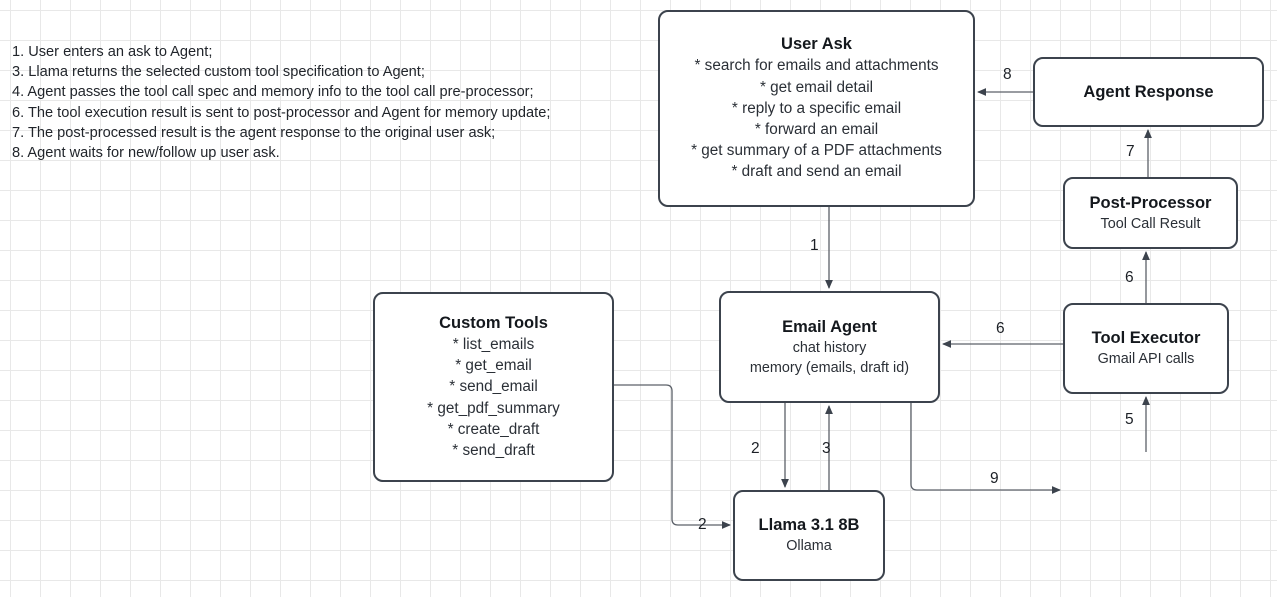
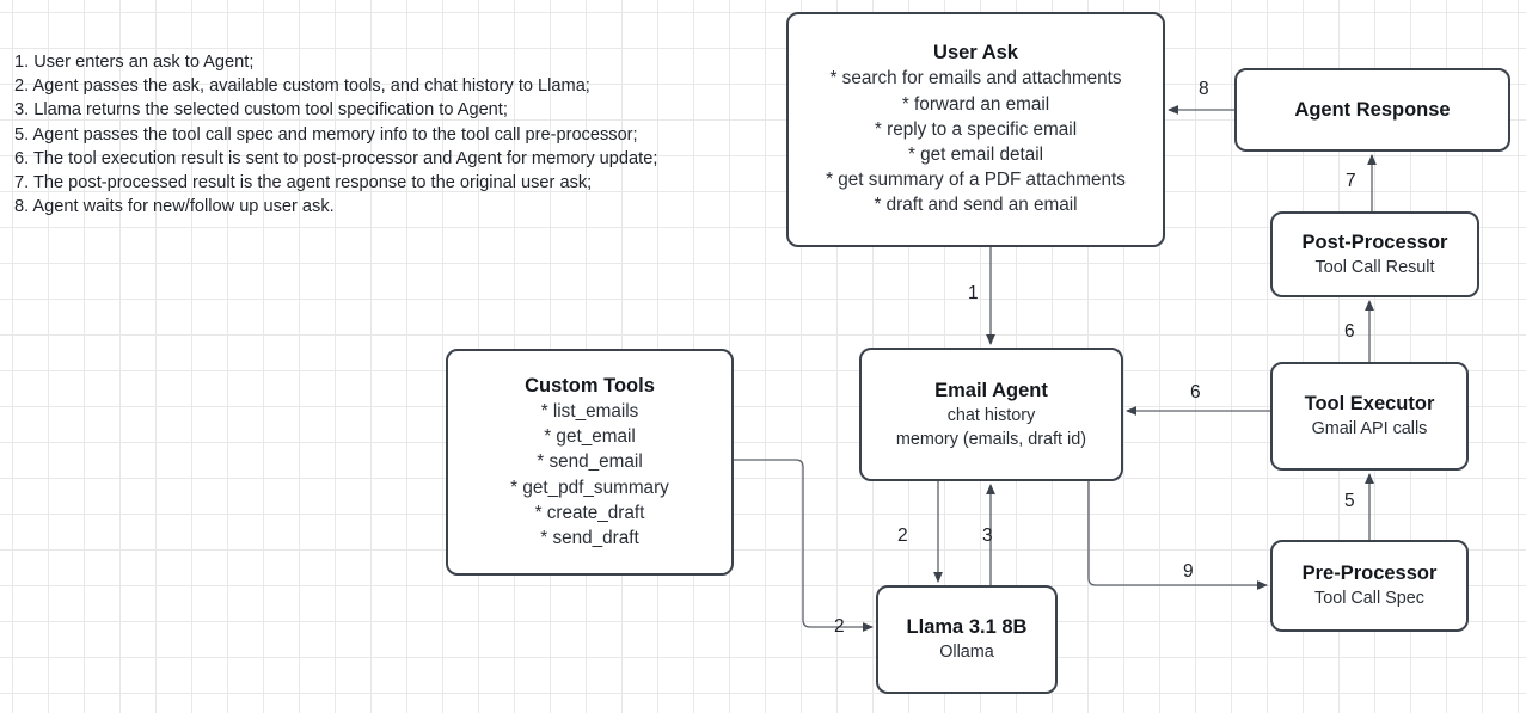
  1. User enters an ask to Agent;
+ 2. Agent passes the ask, available custom tools, and chat history to Llama;
  3. Llama returns the selected custom tool specification to Agent;
- 4. Agent passes the tool call spec and memory info to the tool call pre-processor;
+ 5. Agent passes the tool call spec and memory info to the tool call pre-processor;
  6. The tool execution result is sent to post-processor and Agent for memory update;
  7. The post-processed result is the agent response to the original user ask;
  8. Agent waits for new/follow up user ask.
  1
  2
  2
  3
  9
  5
  6
  6
  7
  8
  User Ask
  * search for emails and attachments
- * get email detail
+ * forward an email
  * reply to a specific email
- * forward an email
+ * get email detail
  * get summary of a PDF attachments
  * draft and send an email
  Agent Response
  Post-Processor
  Tool Call Result
  Custom Tools
  * list_emails
  * get_email
  * send_email
  * get_pdf_summary
  * create_draft
  * send_draft
  Email Agent
  chat history
  memory (emails, draft id)
  Tool Executor
  Gmail API calls
+ Pre-Processor
+ Tool Call Spec
  Llama 3.1 8B
  Ollama
